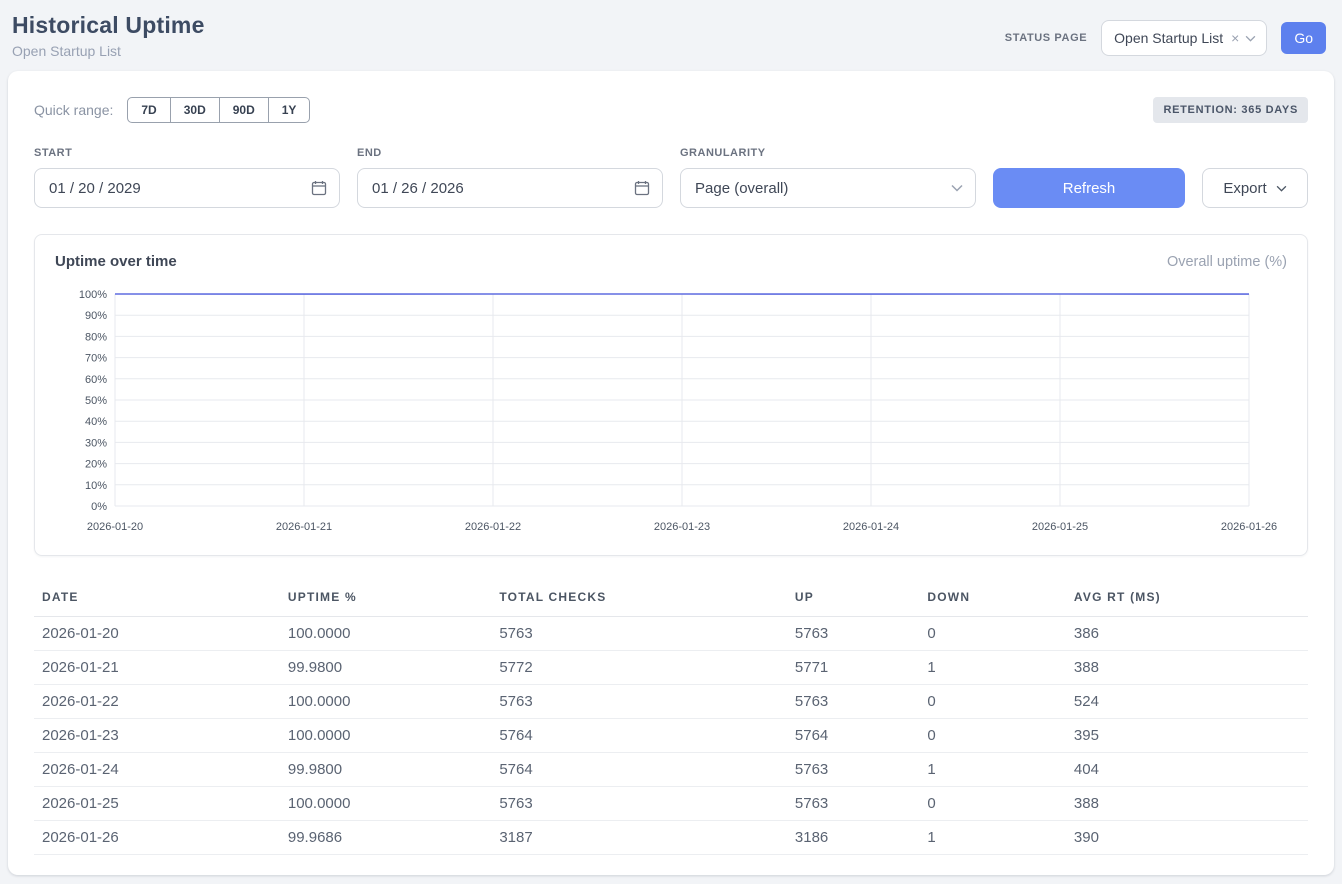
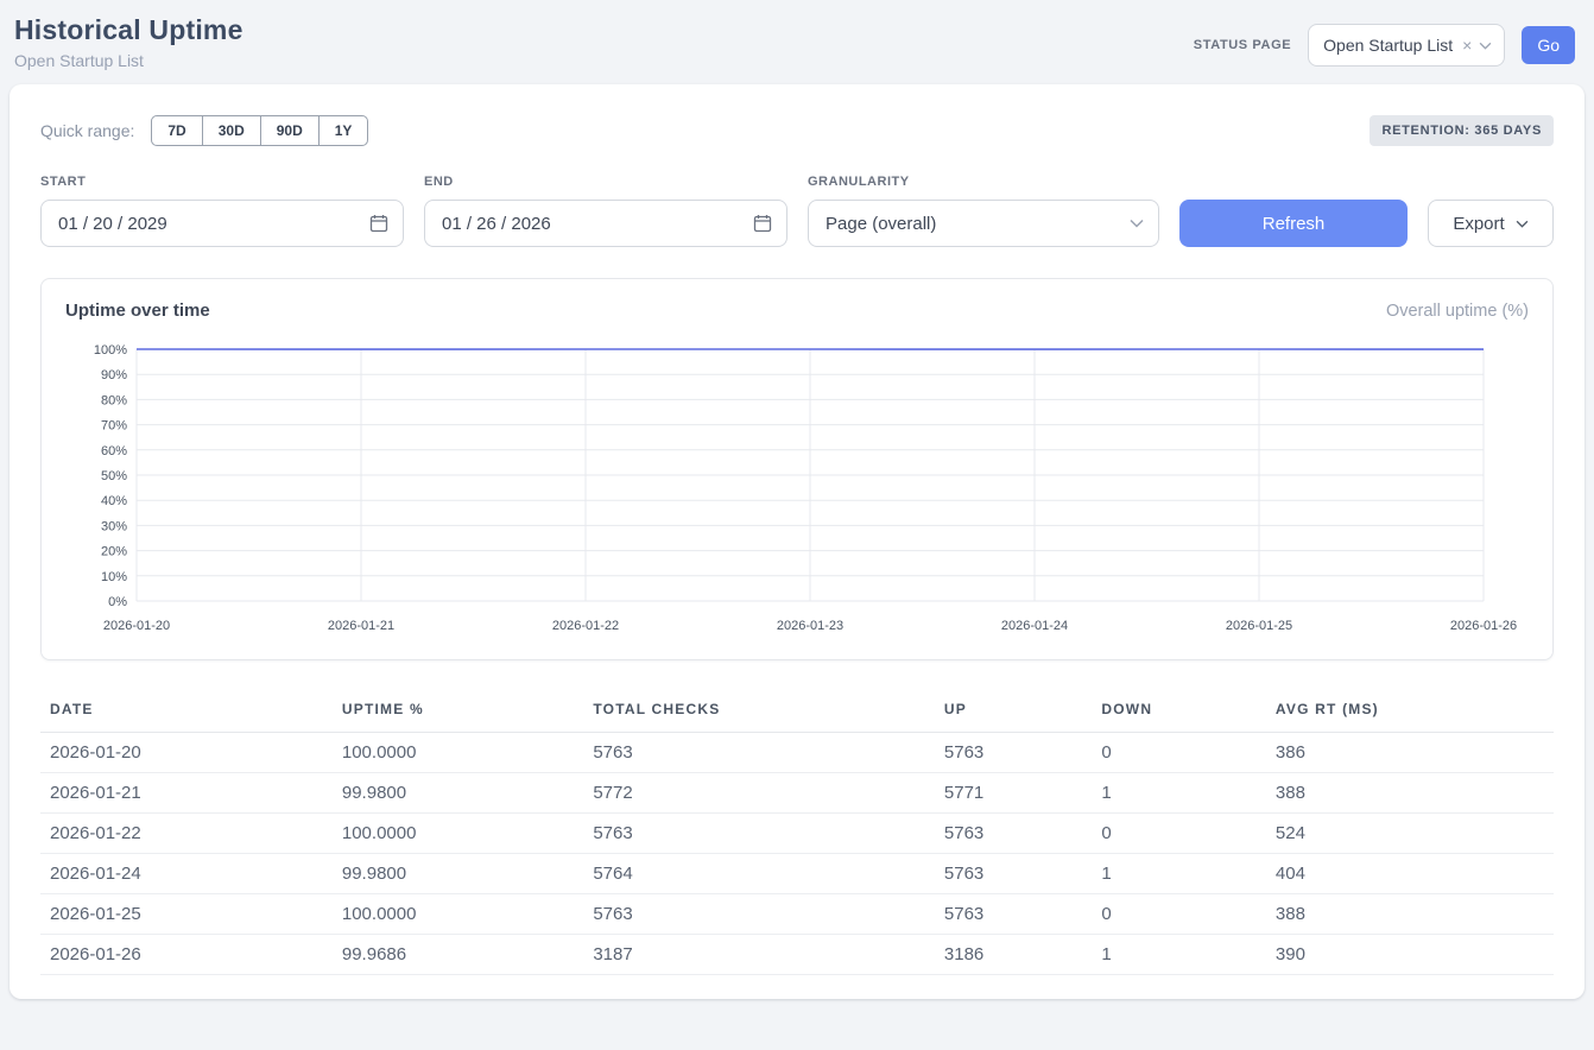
  Historical Uptime
  Open Startup List
  STATUS PAGE
  Open Startup List
  ×
  Go
  Quick range:
  7D
  30D
  90D
  1Y
  RETENTION: 365 DAYS
  START
  01 / 20 / 2029
  END
  01 / 26 / 2026
  GRANULARITY
  Page (overall)
  Refresh
  Export
  Uptime over time
  Overall uptime (%)
  0%
  10%
  20%
  30%
  40%
  50%
  60%
  70%
  80%
  90%
  100%
  2026-01-20
  2026-01-21
  2026-01-22
  2026-01-23
  2026-01-24
  2026-01-25
  2026-01-26
  DATE	UPTIME %	TOTAL CHECKS	UP	DOWN	AVG RT (MS)
  2026-01-20	100.0000	5763	5763	0	386
  2026-01-21	99.9800	5772	5771	1	388
  2026-01-22	100.0000	5763	5763	0	524
- 2026-01-23	100.0000	5764	5764	0	395
  2026-01-24	99.9800	5764	5763	1	404
  2026-01-25	100.0000	5763	5763	0	388
  2026-01-26	99.9686	3187	3186	1	390
